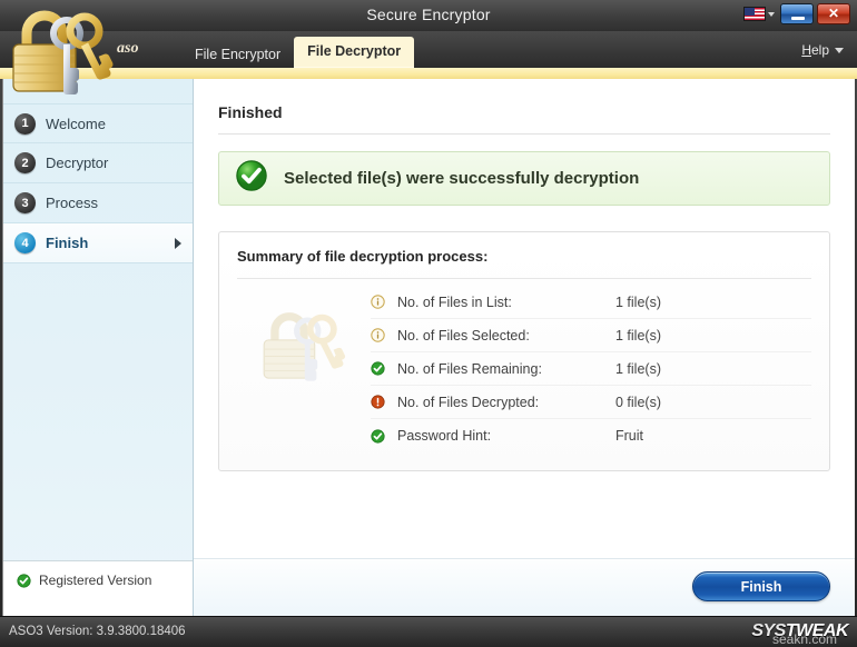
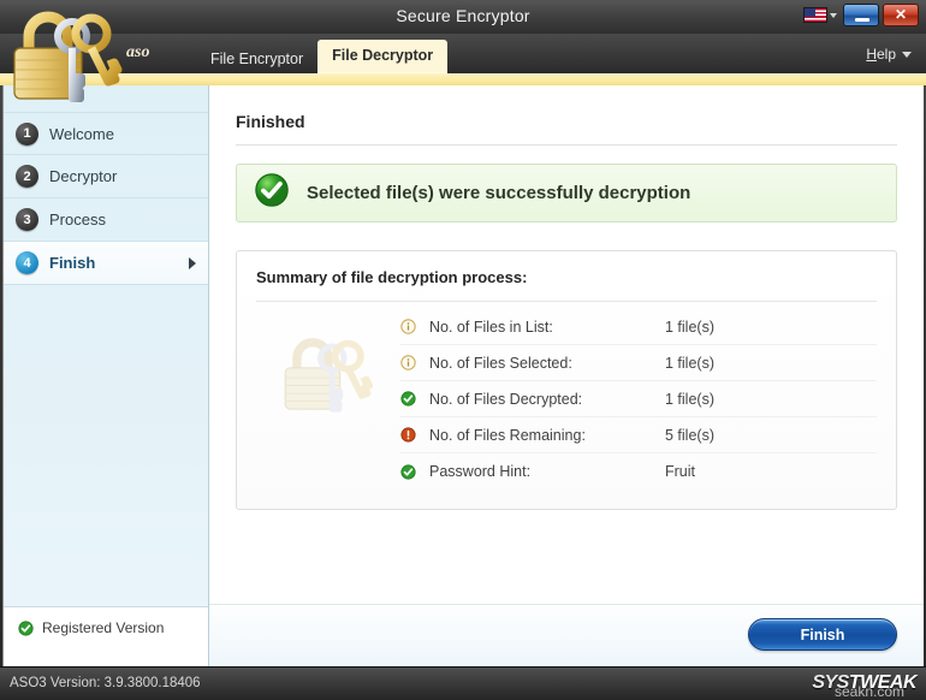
  Secure Encryptor
  ✕
  aso
  File Encryptor
  File Decryptor
  Help
  1
  Welcome
  2
  Decryptor
  3
  Process
  4
  Finish
  Registered Version
  Finished
  Selected file(s) were successfully decryption
  Summary of file decryption process:
  No. of Files in List:
  1 file(s)
  No. of Files Selected:
  1 file(s)
- No. of Files Remaining:
+ No. of Files Decrypted:
  1 file(s)
- No. of Files Decrypted:
+ No. of Files Remaining:
- 0 file(s)
+ 5 file(s)
  Password Hint:
  Fruit
  Finish
  ASO3 Version: 3.9.3800.18406
  SYSTWEAK
  seakn.com
